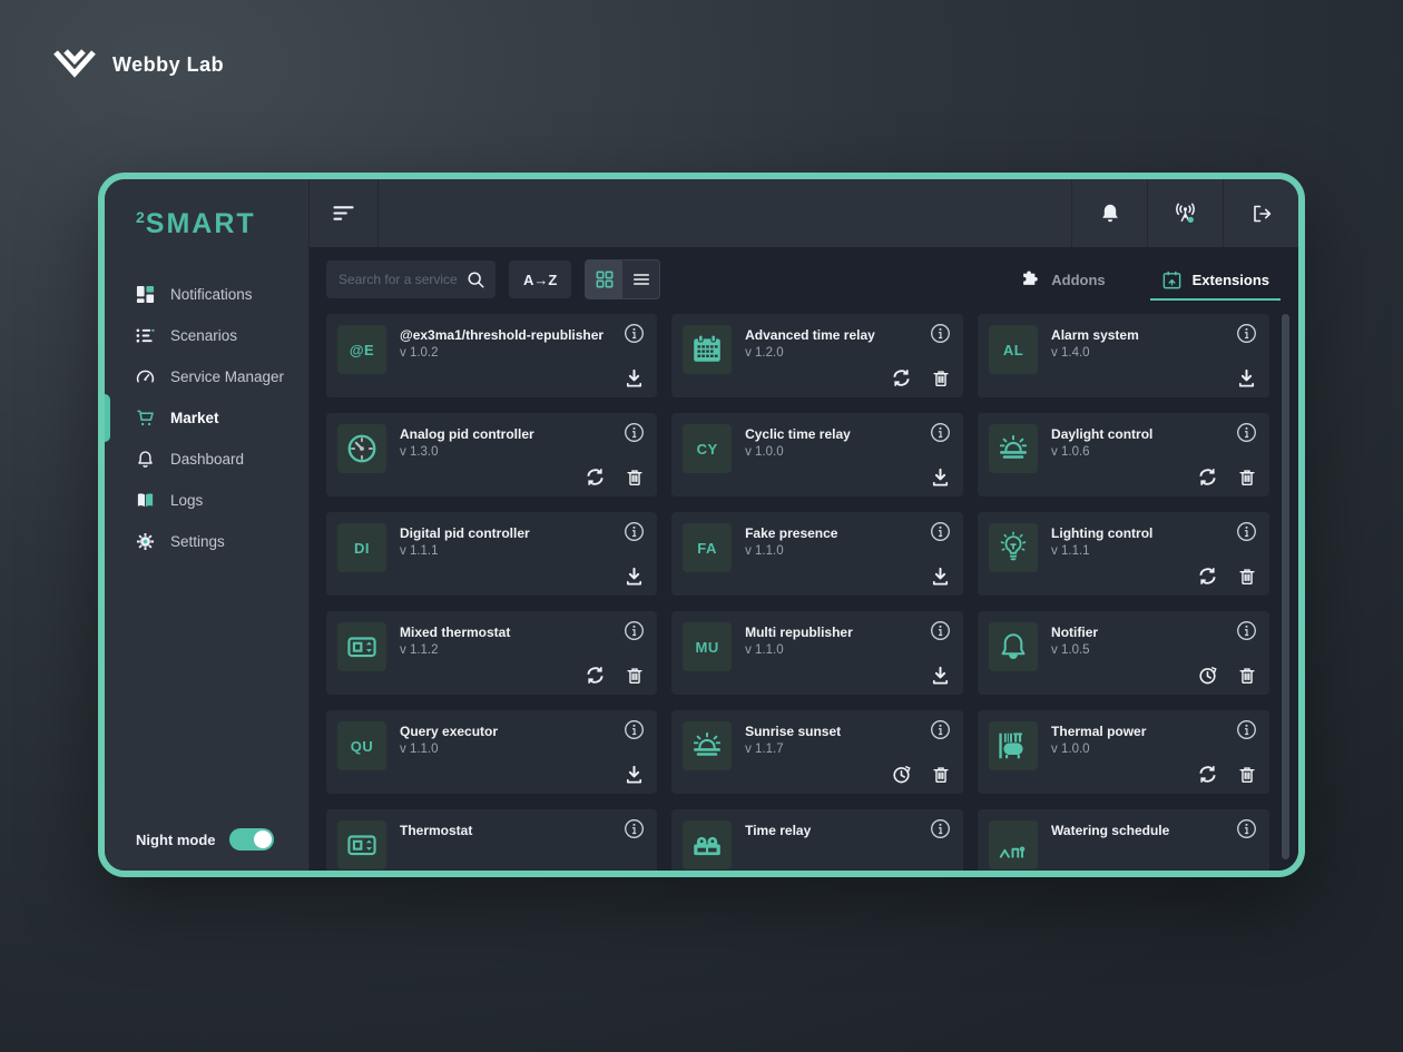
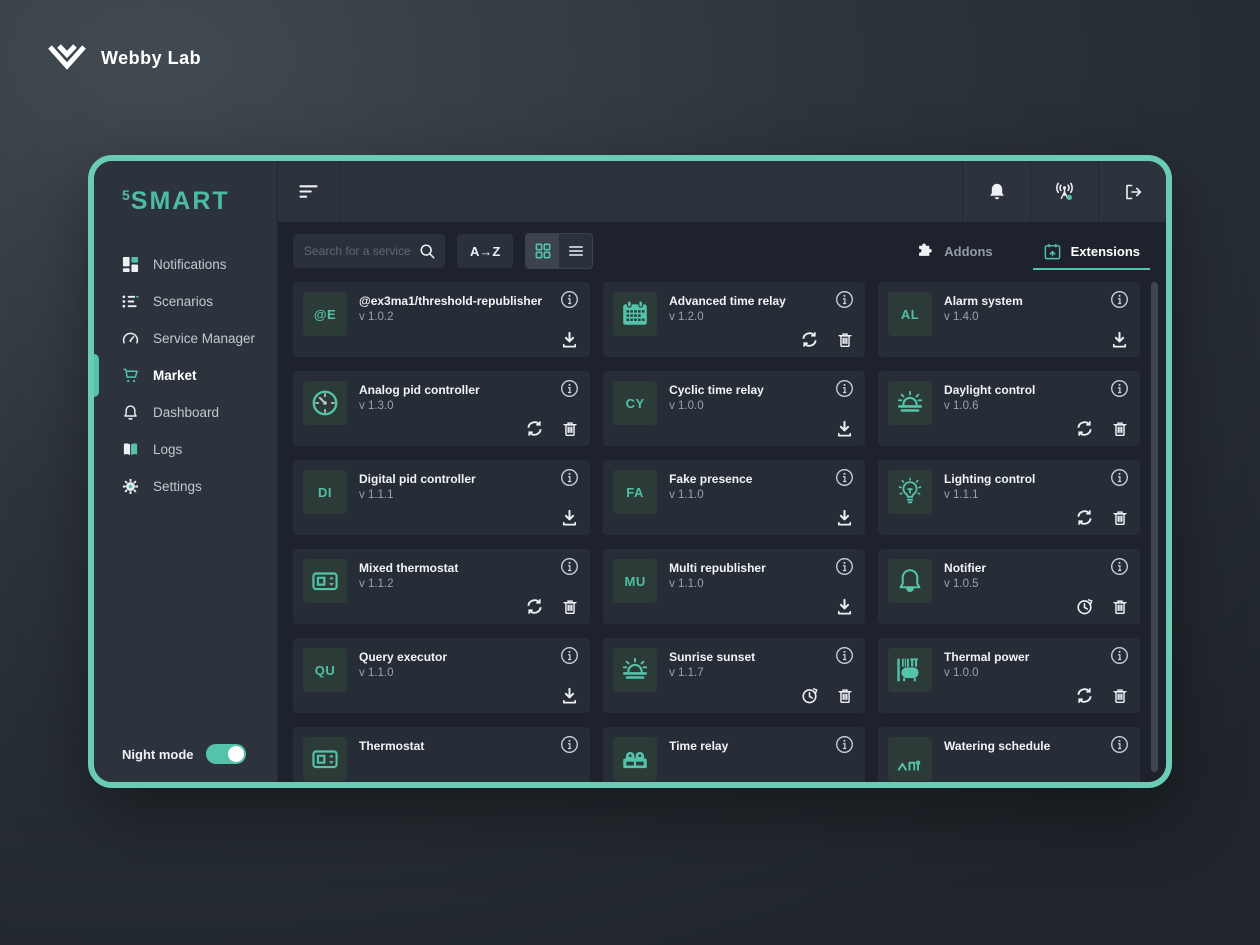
  Webby Lab
- 2SMART
+ 5SMART
  Notifications
  Scenarios
  Service Manager
  Market
  Dashboard
  Logs
  Settings
  Night mode
  Search for a service
  A→Z
  Addons
  Extensions
  @E
  @ex3ma1/threshold-republisher
  v 1.0.2
  Advanced time relay
  v 1.2.0
  AL
  Alarm system
  v 1.4.0
  Analog pid controller
  v 1.3.0
  CY
  Cyclic time relay
  v 1.0.0
  Daylight control
  v 1.0.6
  DI
  Digital pid controller
  v 1.1.1
  FA
  Fake presence
  v 1.1.0
  Lighting control
  v 1.1.1
  Mixed thermostat
  v 1.1.2
  MU
  Multi republisher
  v 1.1.0
  Notifier
  v 1.0.5
  QU
  Query executor
  v 1.1.0
  Sunrise sunset
  v 1.1.7
  Thermal power
  v 1.0.0
  Thermostat
  Time relay
  Watering schedule
